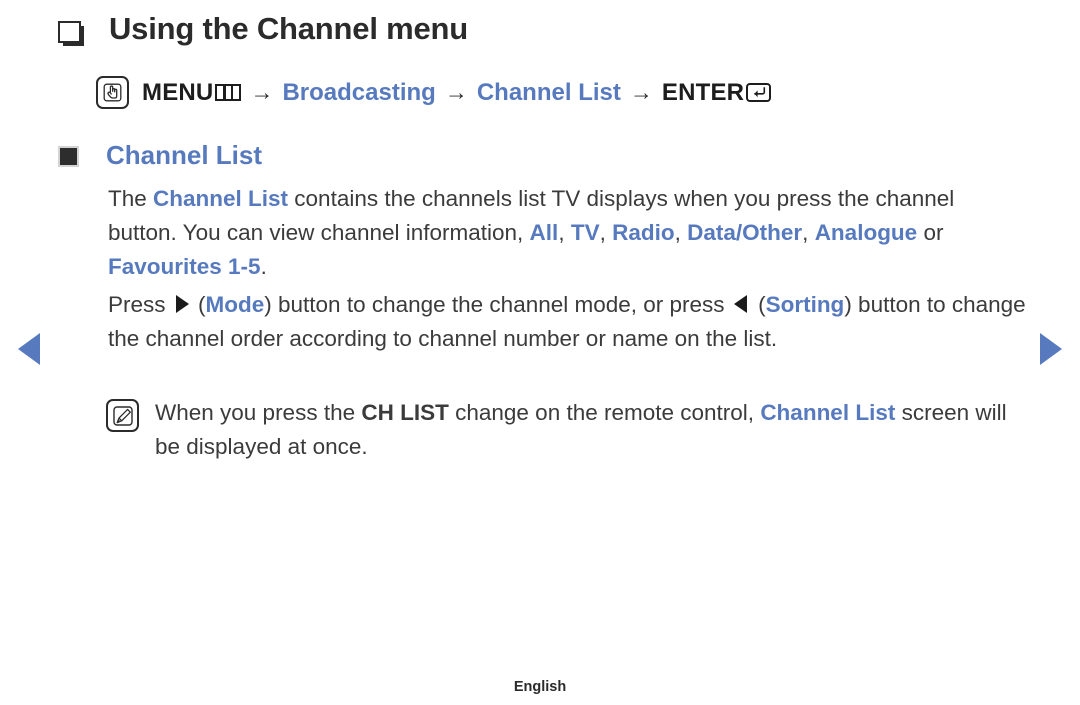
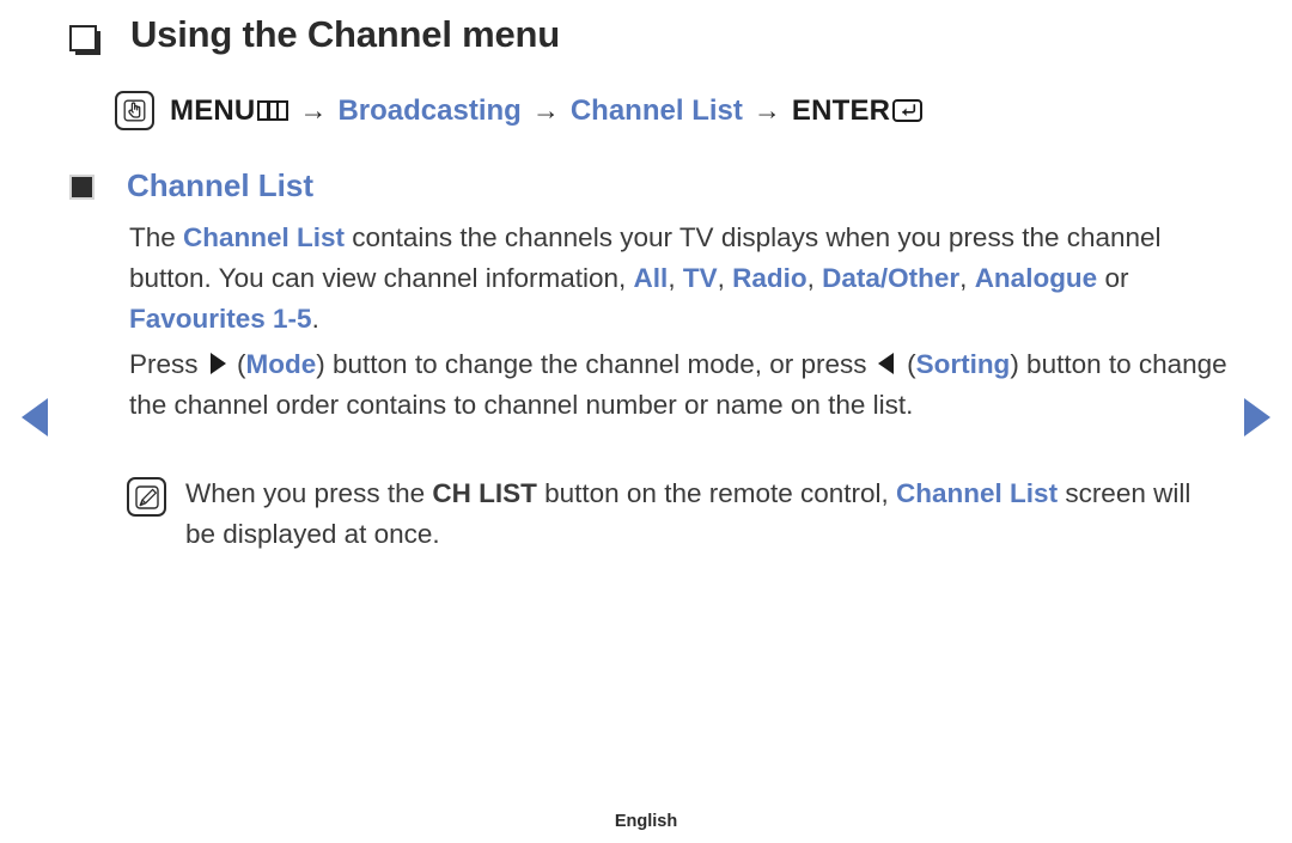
  Using the Channel menu
  MENU
  →
  Broadcasting
  →
  Channel List
  →
  ENTER
  Channel List
- The Channel List contains the channels list TV displays when you press the channel button. You can view channel information, All, TV, Radio, Data/Other, Analogue or Favourites 1-5.
+ The Channel List contains the channels your TV displays when you press the channel button. You can view channel information, All, TV, Radio, Data/Other, Analogue or Favourites 1-5.
- Press (Mode) button to change the channel mode, or press (Sorting) button to change the channel order according to channel number or name on the list.
+ Press (Mode) button to change the channel mode, or press (Sorting) button to change the channel order contains to channel number or name on the list.
- When you press the CH LIST change on the remote control, Channel List screen will be displayed at once.
+ When you press the CH LIST button on the remote control, Channel List screen will be displayed at once.
  English
